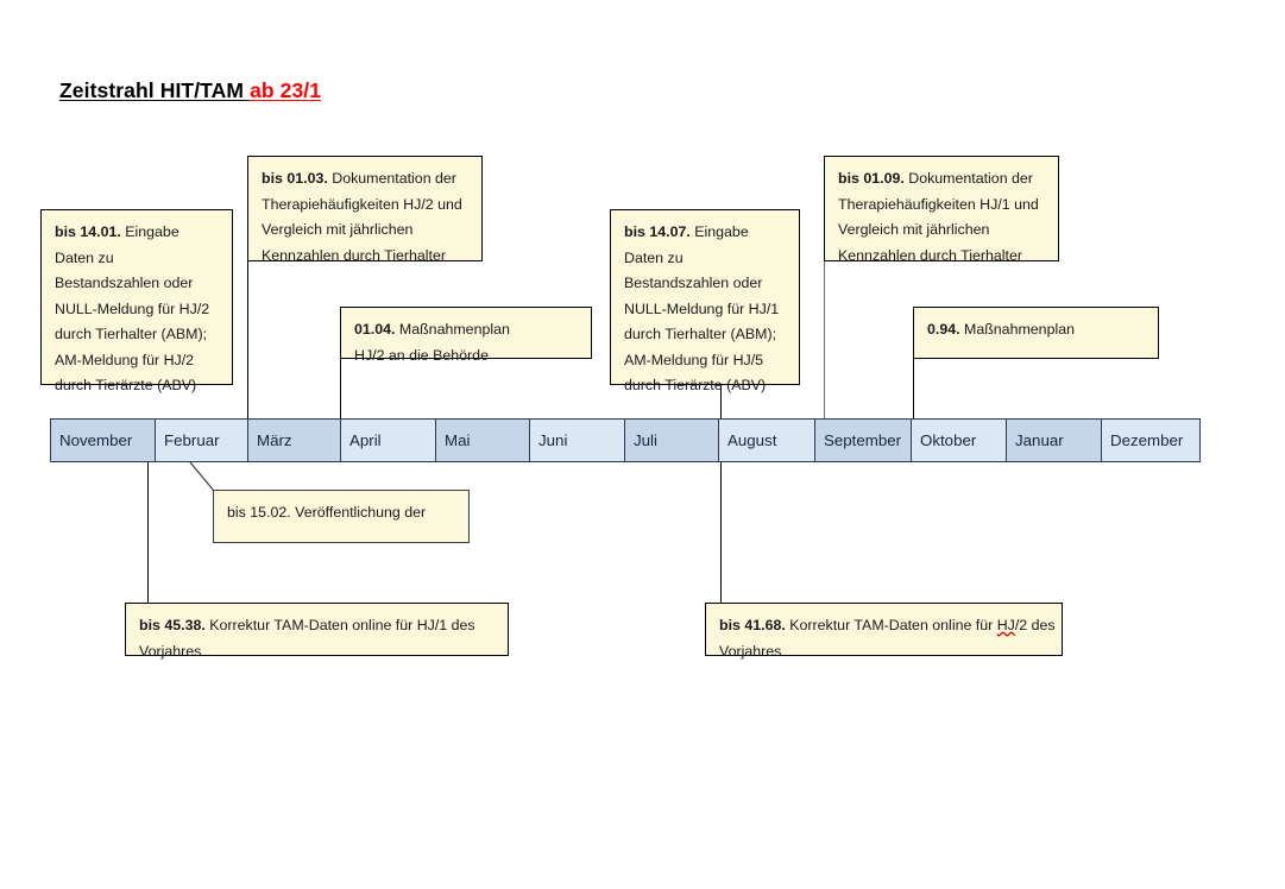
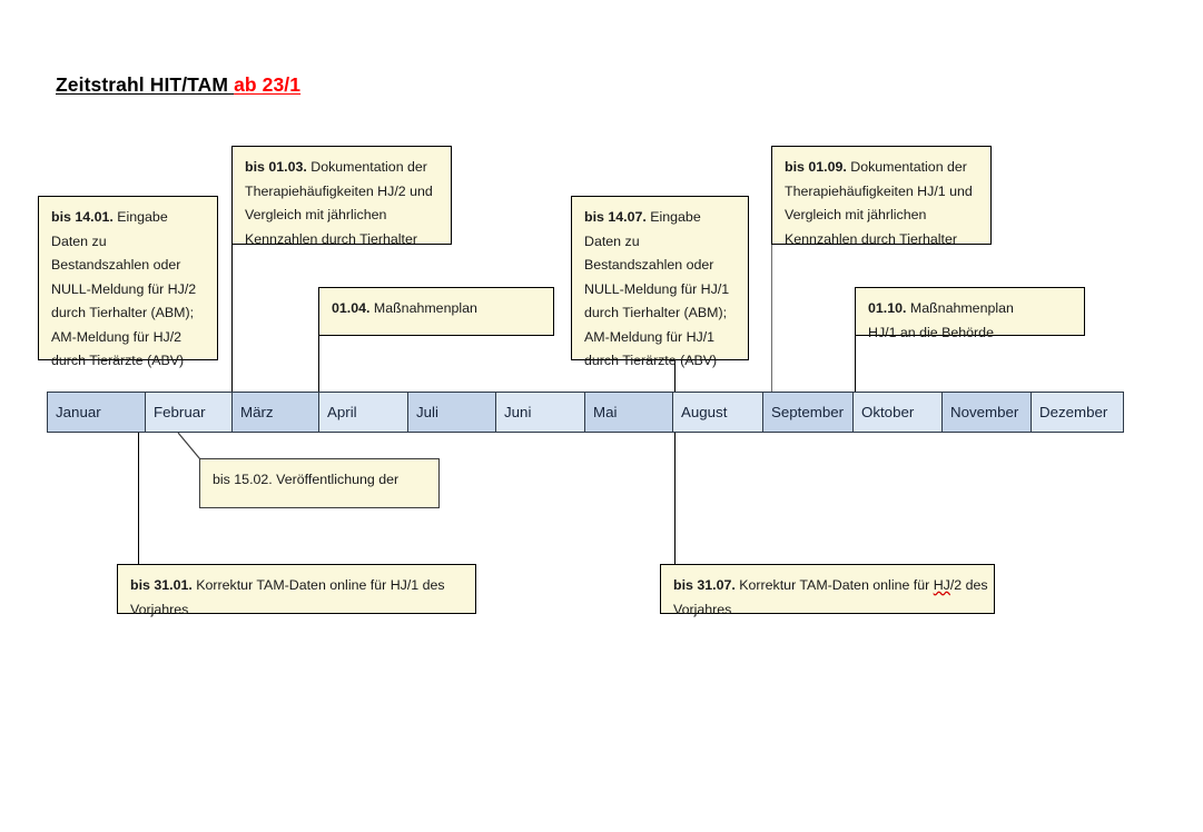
  Zeitstrahl HIT/TAM ab 23/1
  bis 14.01. Eingabe
  Daten zu
  Bestandszahlen oder
  NULL-Meldung für HJ/2
  durch Tierhalter (ABM);
  AM-Meldung für HJ/2
  durch Tierärzte (ABV)
  bis 01.03. Dokumentation der
  Therapiehäufigkeiten HJ/2 und
  Vergleich mit jährlichen
  Kennzahlen durch Tierhalter
  01.04. Maßnahmenplan
- HJ/2 an die Behörde
  bis 14.07. Eingabe
  Daten zu
  Bestandszahlen oder
  NULL-Meldung für HJ/1
  durch Tierhalter (ABM);
- AM-Meldung für HJ/5
+ AM-Meldung für HJ/1
  durch Tierärzte (ABV)
  bis 01.09. Dokumentation der
  Therapiehäufigkeiten HJ/1 und
  Vergleich mit jährlichen
  Kennzahlen durch Tierhalter
- 0.94. Maßnahmenplan
+ 01.10. Maßnahmenplan
+ HJ/1 an die Behörde
  bis 15.02. Veröffentlichung der
- bis 45.38. Korrektur TAM-Daten online für HJ/1 des
+ bis 31.01. Korrektur TAM-Daten online für HJ/1 des
  Vorjahres
- bis 41.68. Korrektur TAM-Daten online für HJ/2 des
+ bis 31.07. Korrektur TAM-Daten online für HJ/2 des
  Vorjahres
- November
+ Januar
  Februar
  März
  April
- Mai
+ Juli
  Juni
- Juli
+ Mai
  August
  September
  Oktober
- Januar
+ November
  Dezember
